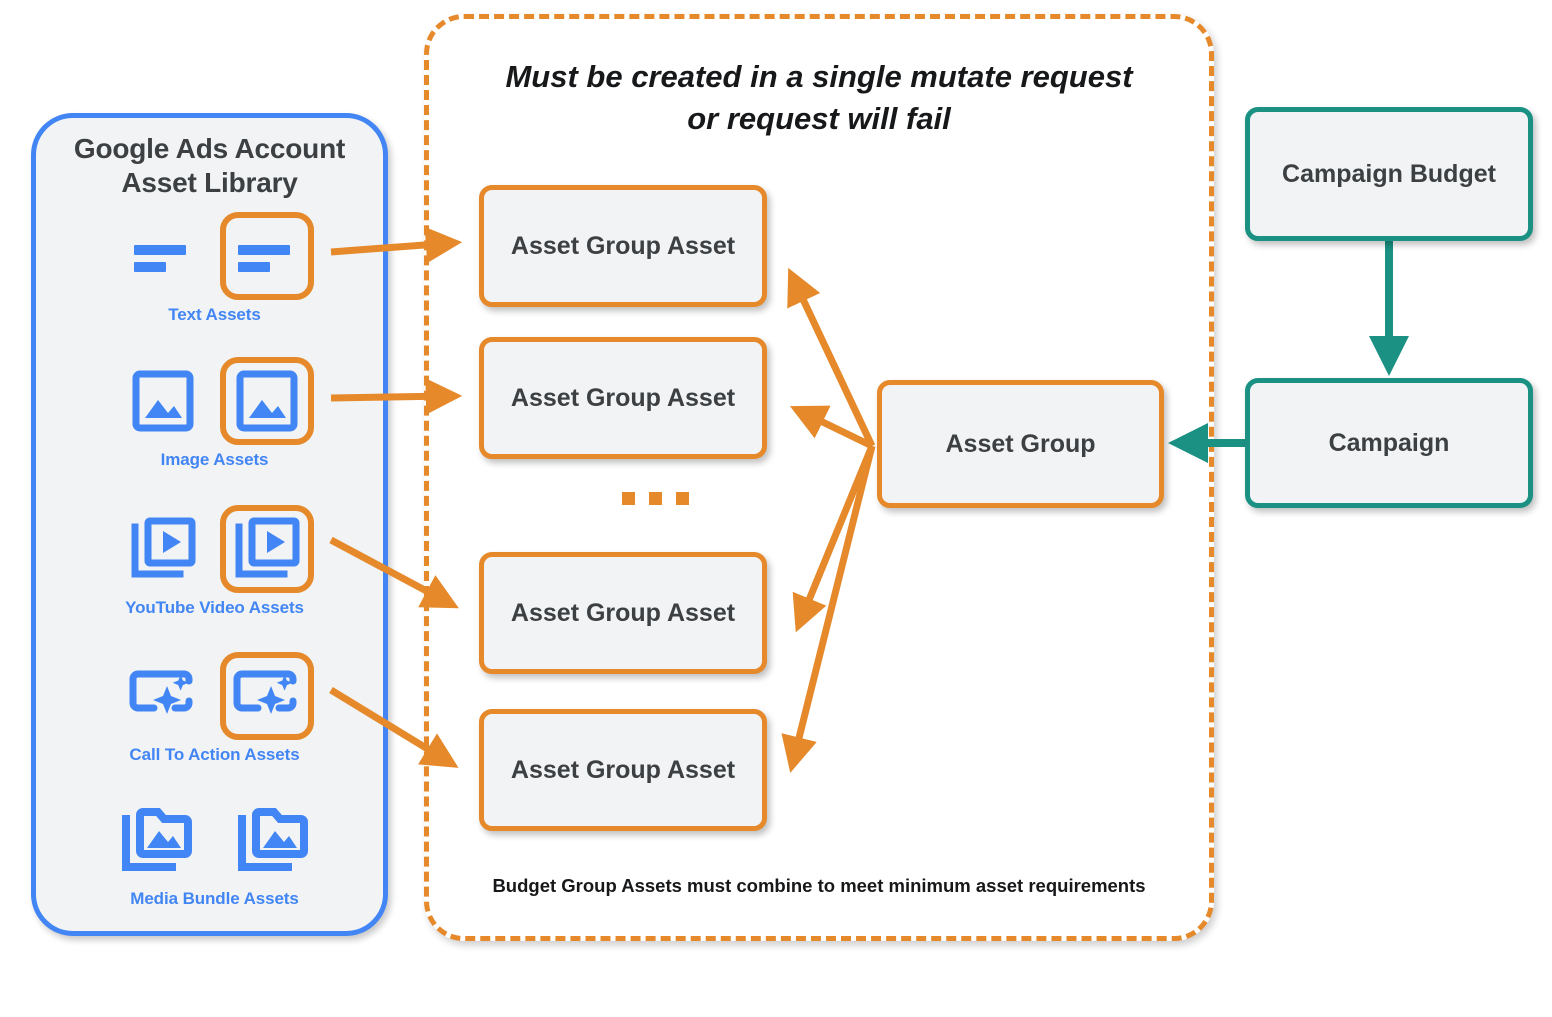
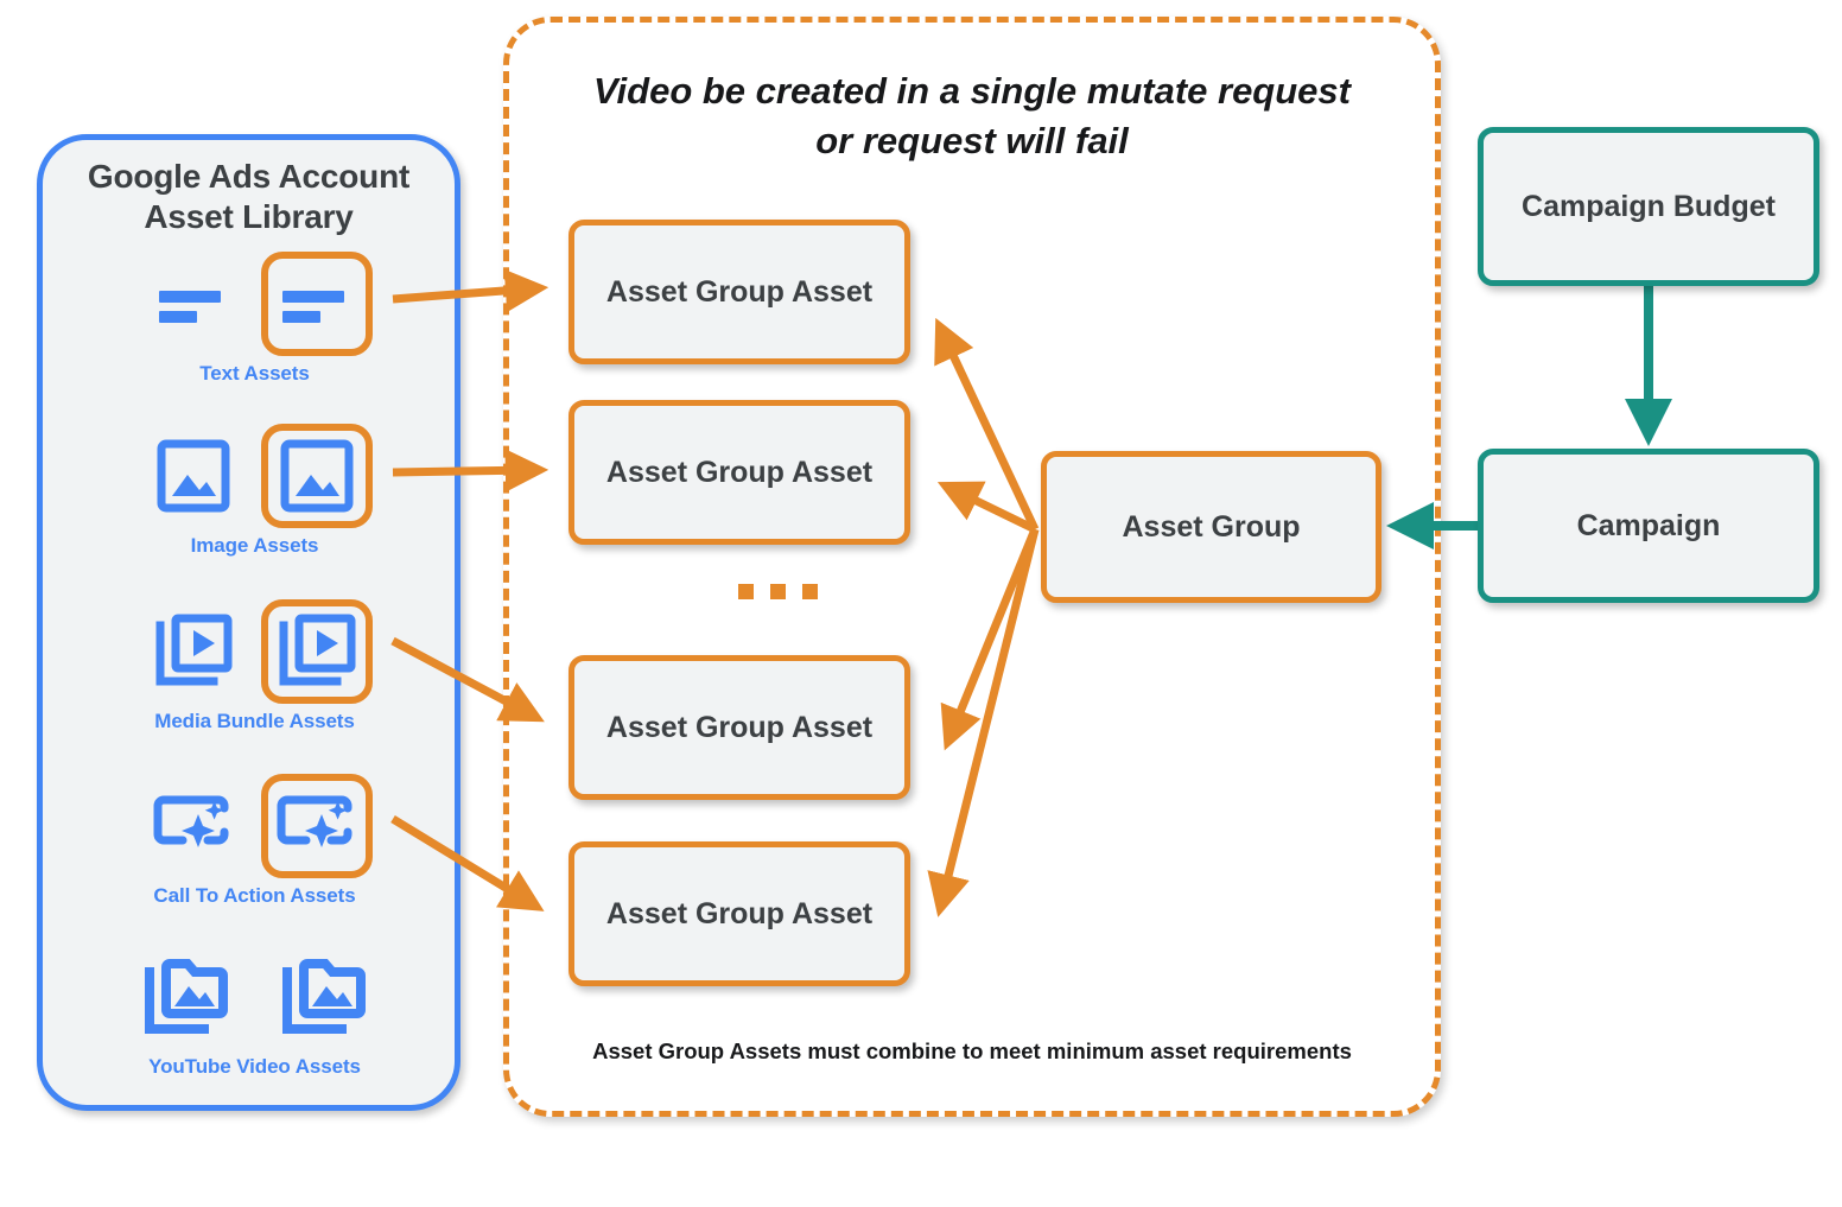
  Google Ads Account
  Asset Library
  Text Assets
  Image Assets
- YouTube Video Assets
+ Media Bundle Assets
  Call To Action Assets
- Media Bundle Assets
+ YouTube Video Assets
- Must be created in a single mutate request
+ Video be created in a single mutate request
  or request will fail
  Asset Group Asset
  Asset Group Asset
  Asset Group Asset
  Asset Group Asset
  Asset Group
  Campaign Budget
  Campaign
- Budget Group Assets must combine to meet minimum asset requirements
+ Asset Group Assets must combine to meet minimum asset requirements
